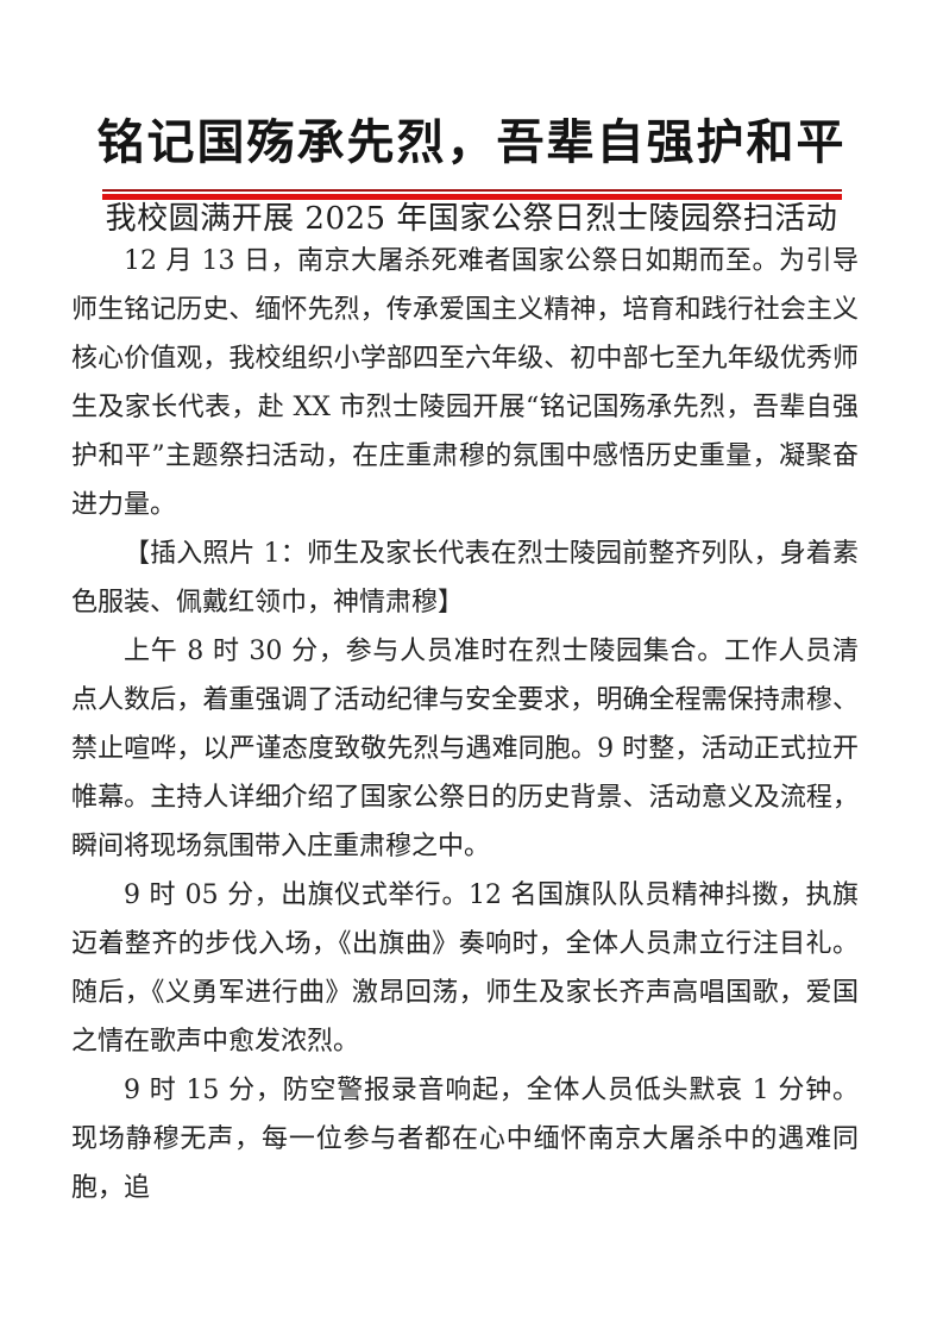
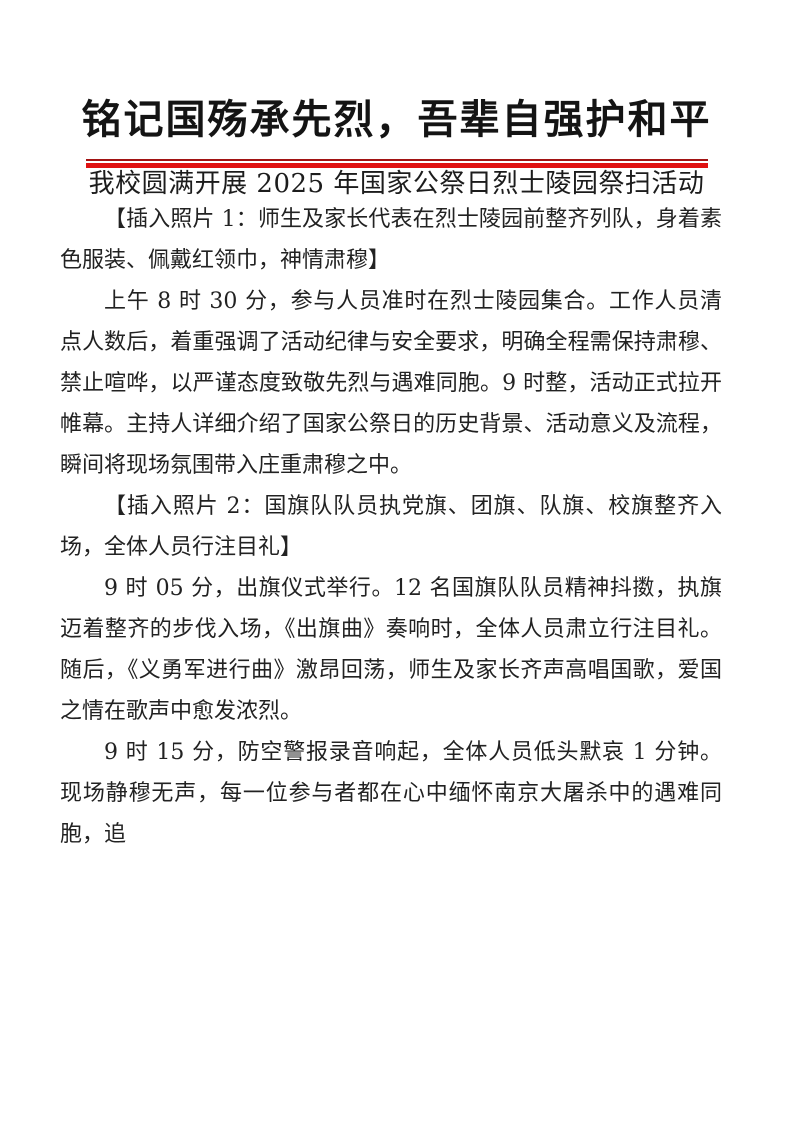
  铭记国殇承先烈，吾辈自强护和平
  我校圆满开展 2025 年国家公祭日烈士陵园祭扫活动
- 12 月 13 日，南京大屠杀死难者国家公祭日如期而至。为引导师生铭记历史、缅怀先烈，传承爱国主义精神，培育和践行社会主义核心价值观，我校组织小学部四至六年级、初中部七至九年级优秀师生及家长代表，赴 XX 市烈士陵园开展“铭记国殇承先烈，吾辈自强护和平”主题祭扫活动，在庄重肃穆的氛围中感悟历史重量，凝聚奋进力量。
  【插入照片 1：师生及家长代表在烈士陵园前整齐列队，身着素色服装、佩戴红领巾，神情肃穆】
  上午 8 时 30 分，参与人员准时在烈士陵园集合。工作人员清点人数后，着重强调了活动纪律与安全要求，明确全程需保持肃穆、禁止喧哗，以严谨态度致敬先烈与遇难同胞。9 时整，活动正式拉开帷幕。主持人详细介绍了国家公祭日的历史背景、活动意义及流程，瞬间将现场氛围带入庄重肃穆之中。
+ 【插入照片 2：国旗队队员执党旗、团旗、队旗、校旗整齐入场，全体人员行注目礼】
  9 时 05 分，出旗仪式举行。12 名国旗队队员精神抖擞，执旗迈着整齐的步伐入场，《出旗曲》奏响时，全体人员肃立行注目礼。随后，《义勇军进行曲》激昂回荡，师生及家长齐声高唱国歌，爱国之情在歌声中愈发浓烈。
  9 时 15 分，防空警报录音响起，全体人员低头默哀 1 分钟。现场静穆无声，每一位参与者都在心中缅怀南京大屠杀中的遇难同胞，追
